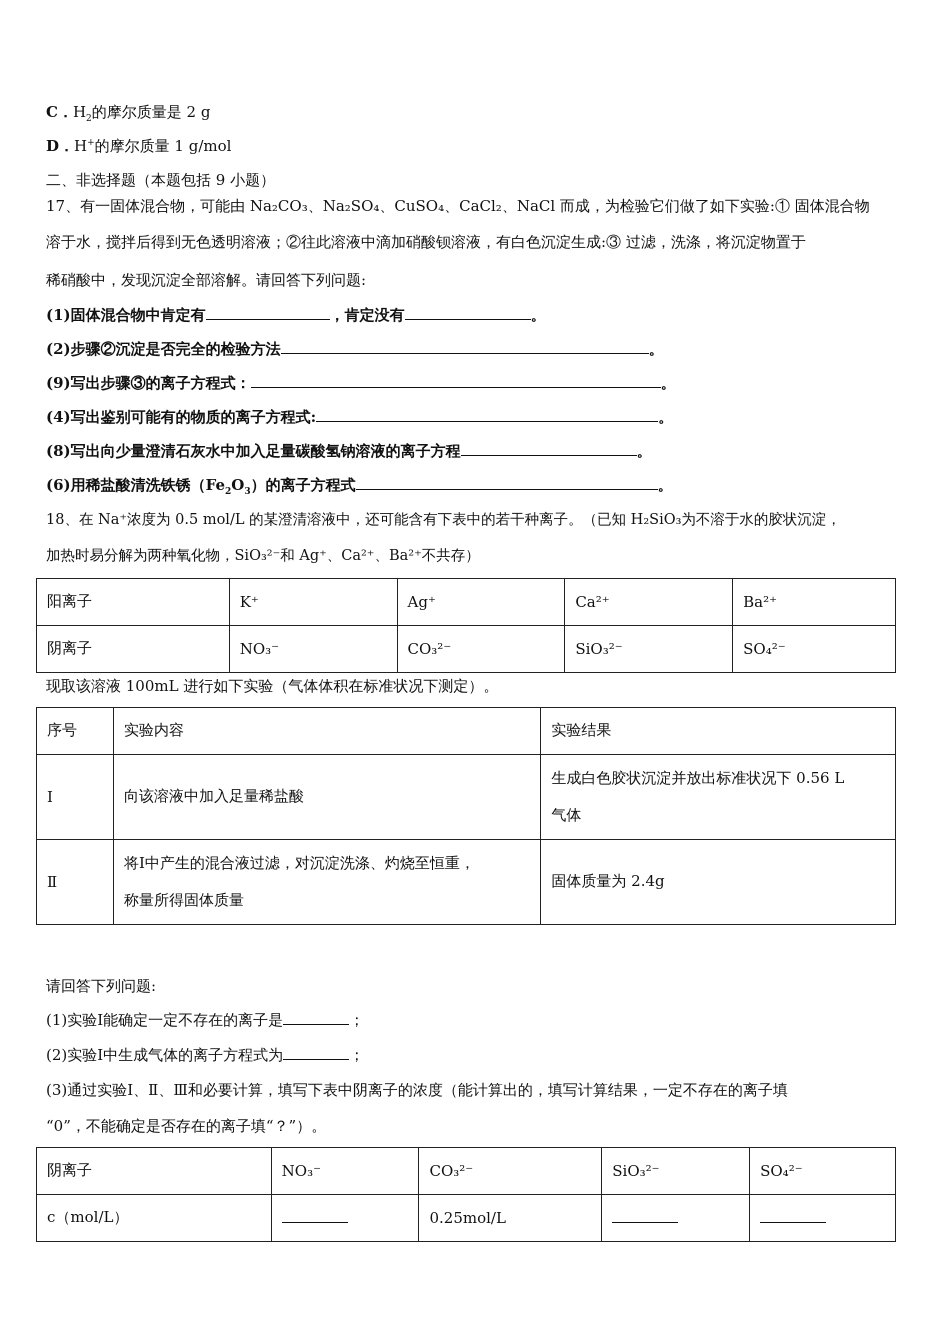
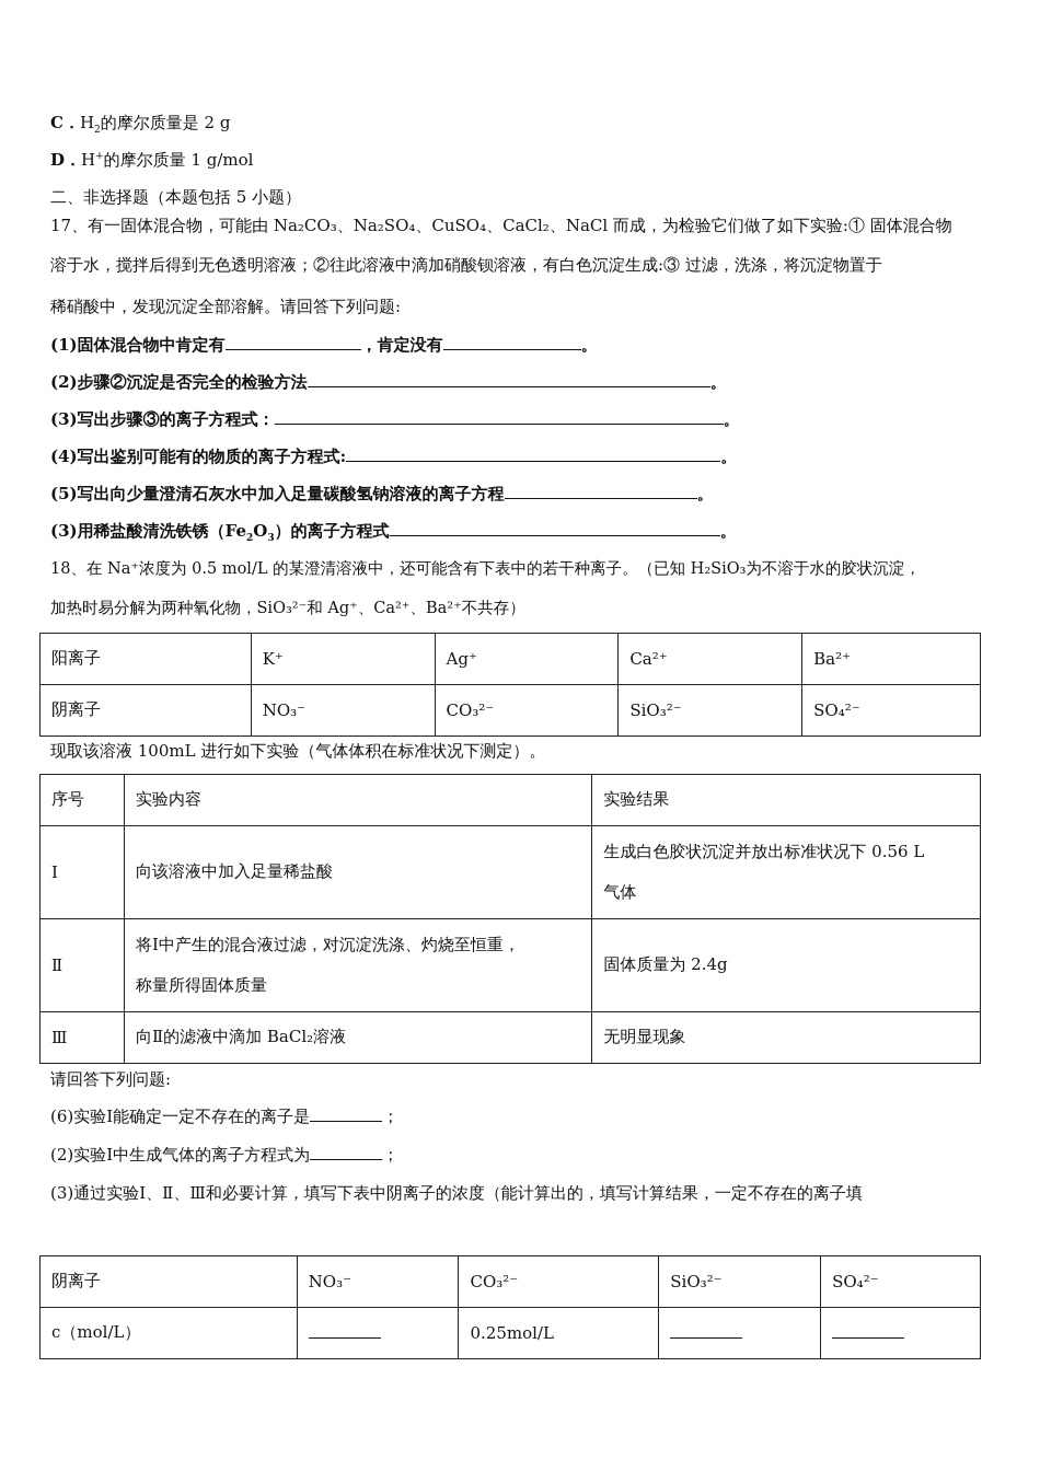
  C．H2的摩尔质量是 2 g
  D．H+的摩尔质量 1 g/mol
- 二、非选择题（本题包括 9 小题）
+ 二、非选择题（本题包括 5 小题）
  17、有一固体混合物，可能由 Na₂CO₃、Na₂SO₄、CuSO₄、CaCl₂、NaCl 而成，为检验它们做了如下实验:① 固体混合物
  溶于水，搅拌后得到无色透明溶液；②往此溶液中滴加硝酸钡溶液，有白色沉淀生成:③ 过滤，洗涤，将沉淀物置于
  稀硝酸中，发现沉淀全部溶解。请回答下列问题:
  (1)固体混合物中肯定有 ，肯定没有 。
  (2)步骤②沉淀是否完全的检验方法 。
- (9)写出步骤③的离子方程式： 。
+ (3)写出步骤③的离子方程式： 。
  (4)写出鉴别可能有的物质的离子方程式: 。
- (8)写出向少量澄清石灰水中加入足量碳酸氢钠溶液的离子方程 。
+ (5)写出向少量澄清石灰水中加入足量碳酸氢钠溶液的离子方程 。
- (6)用稀盐酸清洗铁锈（Fe2O3）的离子方程式 。
+ (3)用稀盐酸清洗铁锈（Fe2O3）的离子方程式 。
  18、在 Na⁺浓度为 0.5 mol/L 的某澄清溶液中，还可能含有下表中的若干种离子。（已知 H₂SiO₃为不溶于水的胶状沉淀，
  加热时易分解为两种氧化物，SiO₃²⁻和 Ag⁺、Ca²⁺、Ba²⁺不共存）
  阳离子	K⁺	Ag⁺	Ca²⁺	Ba²⁺
  阴离子	NO₃⁻	CO₃²⁻	SiO₃²⁻	SO₄²⁻
  现取该溶液 100mL 进行如下实验（气体体积在标准状况下测定）。
  序号	实验内容	实验结果
  Ⅰ	向该溶液中加入足量稀盐酸	生成白色胶状沉淀并放出标准状况下 0.56 L 气体
  Ⅱ	将Ⅰ中产生的混合液过滤，对沉淀洗涤、灼烧至恒重， 称量所得固体质量	固体质量为 2.4g
+ Ⅲ	向Ⅱ的滤液中滴加 BaCl₂溶液	无明显现象
  请回答下列问题:
- (1)实验Ⅰ能确定一定不存在的离子是 ；
+ (6)实验Ⅰ能确定一定不存在的离子是 ；
  (2)实验Ⅰ中生成气体的离子方程式为 ；
  (3)通过实验Ⅰ、Ⅱ、Ⅲ和必要计算，填写下表中阴离子的浓度（能计算出的，填写计算结果，一定不存在的离子填
- “0”，不能确定是否存在的离子填“？”）。
  阴离子	NO₃⁻	CO₃²⁻	SiO₃²⁻	SO₄²⁻
  c（mol/L）		0.25mol/L
